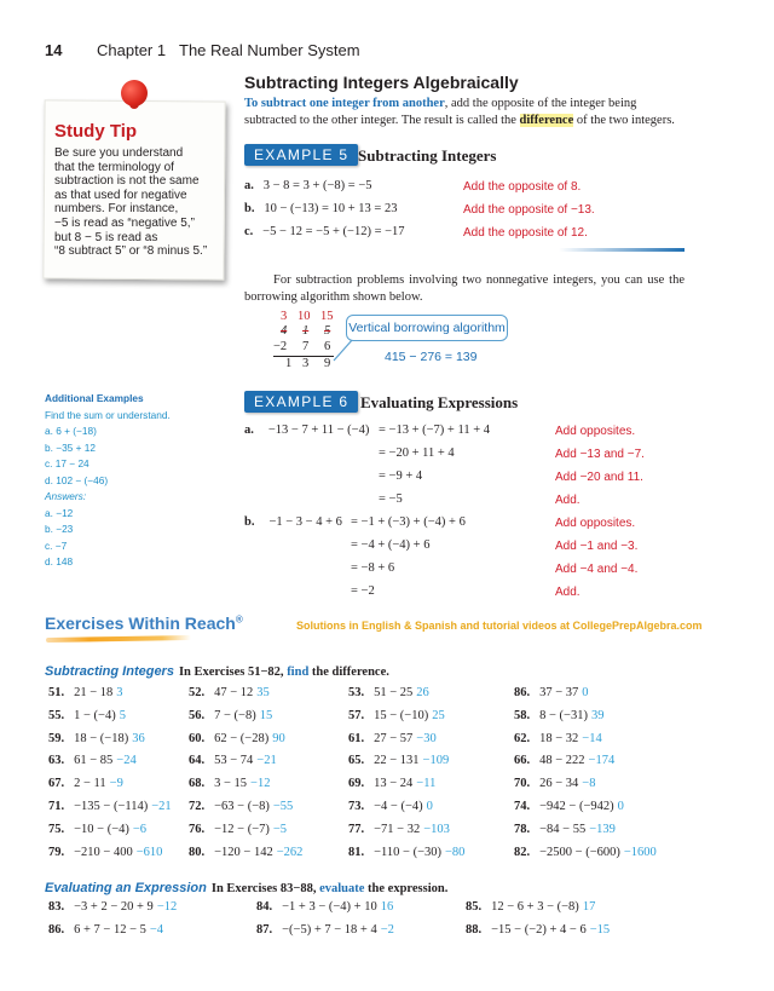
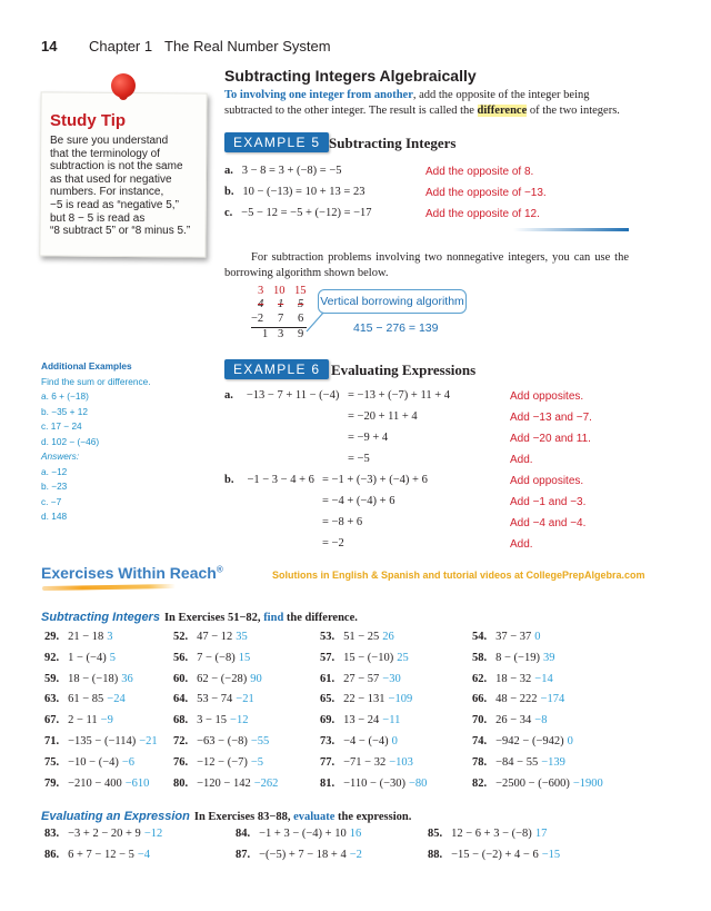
  14
  Chapter 1
  The Real Number System
  Study Tip
  Be sure you understand
  that the terminology of
  subtraction is not the same
  as that used for negative
  numbers. For instance,
  −5 is read as “negative 5,”
  but 8 − 5 is read as
  “8 subtract 5” or “8 minus 5.”
  Subtracting Integers Algebraically
- To subtract one integer from another, add the opposite of the integer being subtracted to the other integer. The result is called the difference of the two integers.
+ To involving one integer from another, add the opposite of the integer being subtracted to the other integer. The result is called the difference of the two integers.
  EXAMPLE 5
  Subtracting Integers
  a. 3 − 8 = 3 + (−8) = −5
  Add the opposite of 8.
  b. 10 − (−13) = 10 + 13 = 23
  Add the opposite of −13.
  c. −5 − 12 = −5 + (−12) = −17
  Add the opposite of 12.
  For subtraction problems involving two nonnegative integers, you can use the borrowing algorithm shown below.
  3
  10
  15
  4
  1
  5
  −2
  7
  6
  1
  3
  9
  Vertical borrowing algorithm
  415 − 276 = 139
  Additional Examples
- Find the sum or understand.
+ Find the sum or difference.
  a. 6 + (−18)
  b. −35 + 12
  c. 17 − 24
  d. 102 − (−46)
  Answers:
  a. −12
  b. −23
  c. −7
  d. 148
  EXAMPLE 6
  Evaluating Expressions
  a. −13 − 7 + 11 − (−4)
  = −13 + (−7) + 11 + 4
  Add opposites.
  = −20 + 11 + 4
  Add −13 and −7.
  = −9 + 4
  Add −20 and 11.
  = −5
  Add.
  b. −1 − 3 − 4 + 6
  = −1 + (−3) + (−4) + 6
  Add opposites.
  = −4 + (−4) + 6
  Add −1 and −3.
  = −8 + 6
  Add −4 and −4.
  = −2
  Add.
  Exercises Within Reach®
  Solutions in English & Spanish and tutorial videos at CollegePrepAlgebra.com
  Subtracting Integers In Exercises 51−82, find the difference.
- 51. 21 − 18 3
+ 29. 21 − 18 3
  52. 47 − 12 35
  53. 51 − 25 26
- 86. 37 − 37 0
+ 54. 37 − 37 0
- 55. 1 − (−4) 5
+ 92. 1 − (−4) 5
  56. 7 − (−8) 15
  57. 15 − (−10) 25
- 58. 8 − (−31) 39
+ 58. 8 − (−19) 39
  59. 18 − (−18) 36
  60. 62 − (−28) 90
  61. 27 − 57 −30
  62. 18 − 32 −14
  63. 61 − 85 −24
  64. 53 − 74 −21
  65. 22 − 131 −109
  66. 48 − 222 −174
  67. 2 − 11 −9
  68. 3 − 15 −12
  69. 13 − 24 −11
  70. 26 − 34 −8
  71. −135 − (−114) −21
  72. −63 − (−8) −55
  73. −4 − (−4) 0
  74. −942 − (−942) 0
  75. −10 − (−4) −6
  76. −12 − (−7) −5
  77. −71 − 32 −103
  78. −84 − 55 −139
  79. −210 − 400 −610
  80. −120 − 142 −262
  81. −110 − (−30) −80
- 82. −2500 − (−600) −1600
+ 82. −2500 − (−600) −1900
  Evaluating an Expression In Exercises 83−88, evaluate the expression.
  83. −3 + 2 − 20 + 9 −12
  84. −1 + 3 − (−4) + 10 16
  85. 12 − 6 + 3 − (−8) 17
  86. 6 + 7 − 12 − 5 −4
  87. −(−5) + 7 − 18 + 4 −2
  88. −15 − (−2) + 4 − 6 −15
